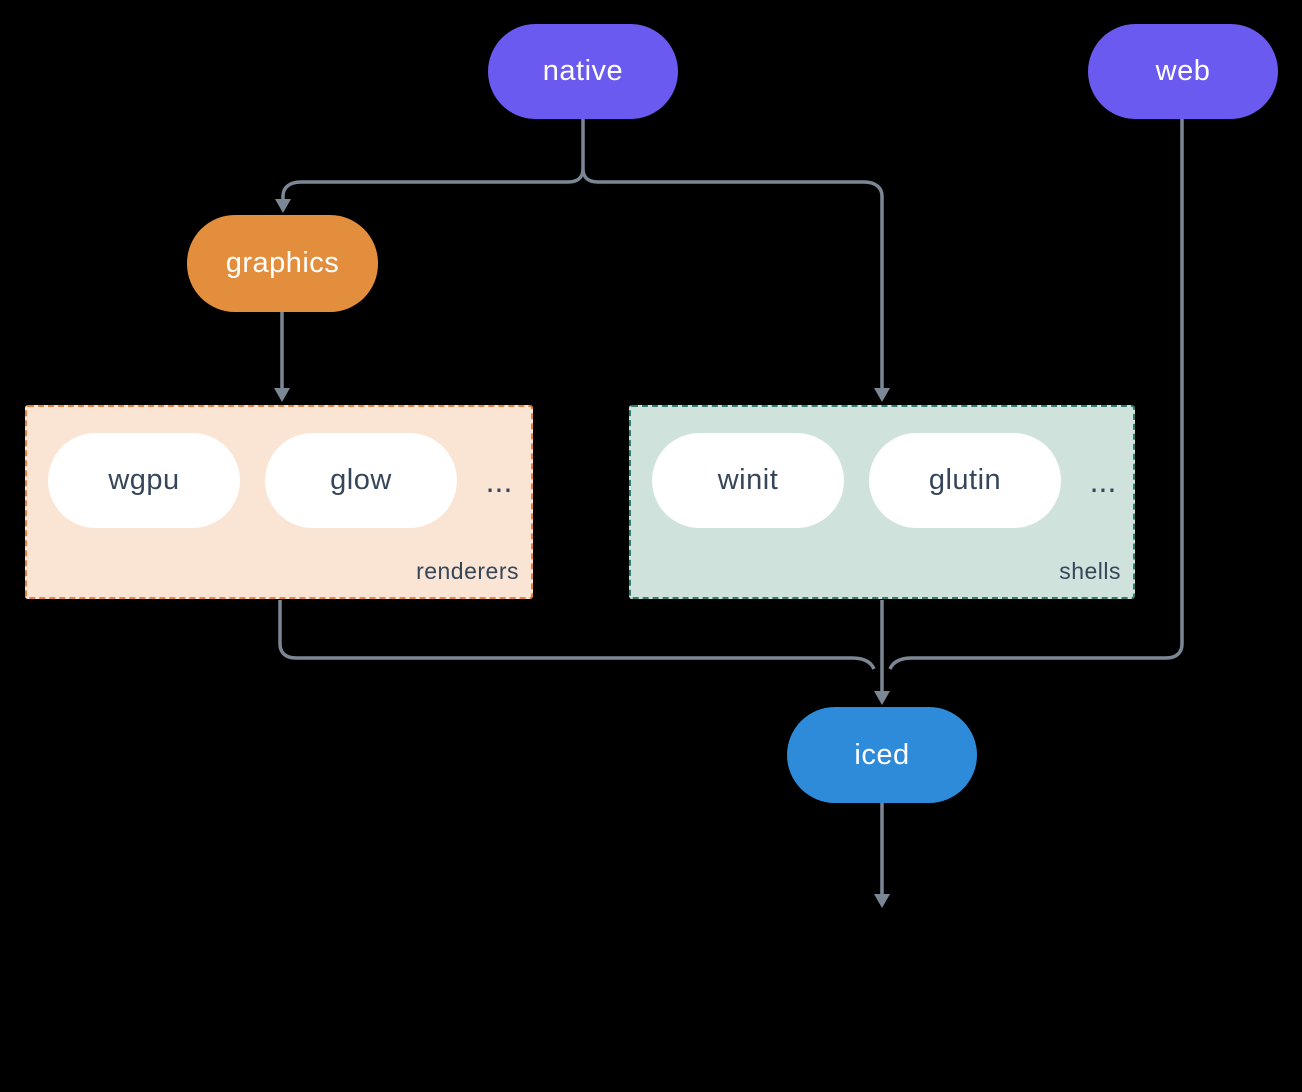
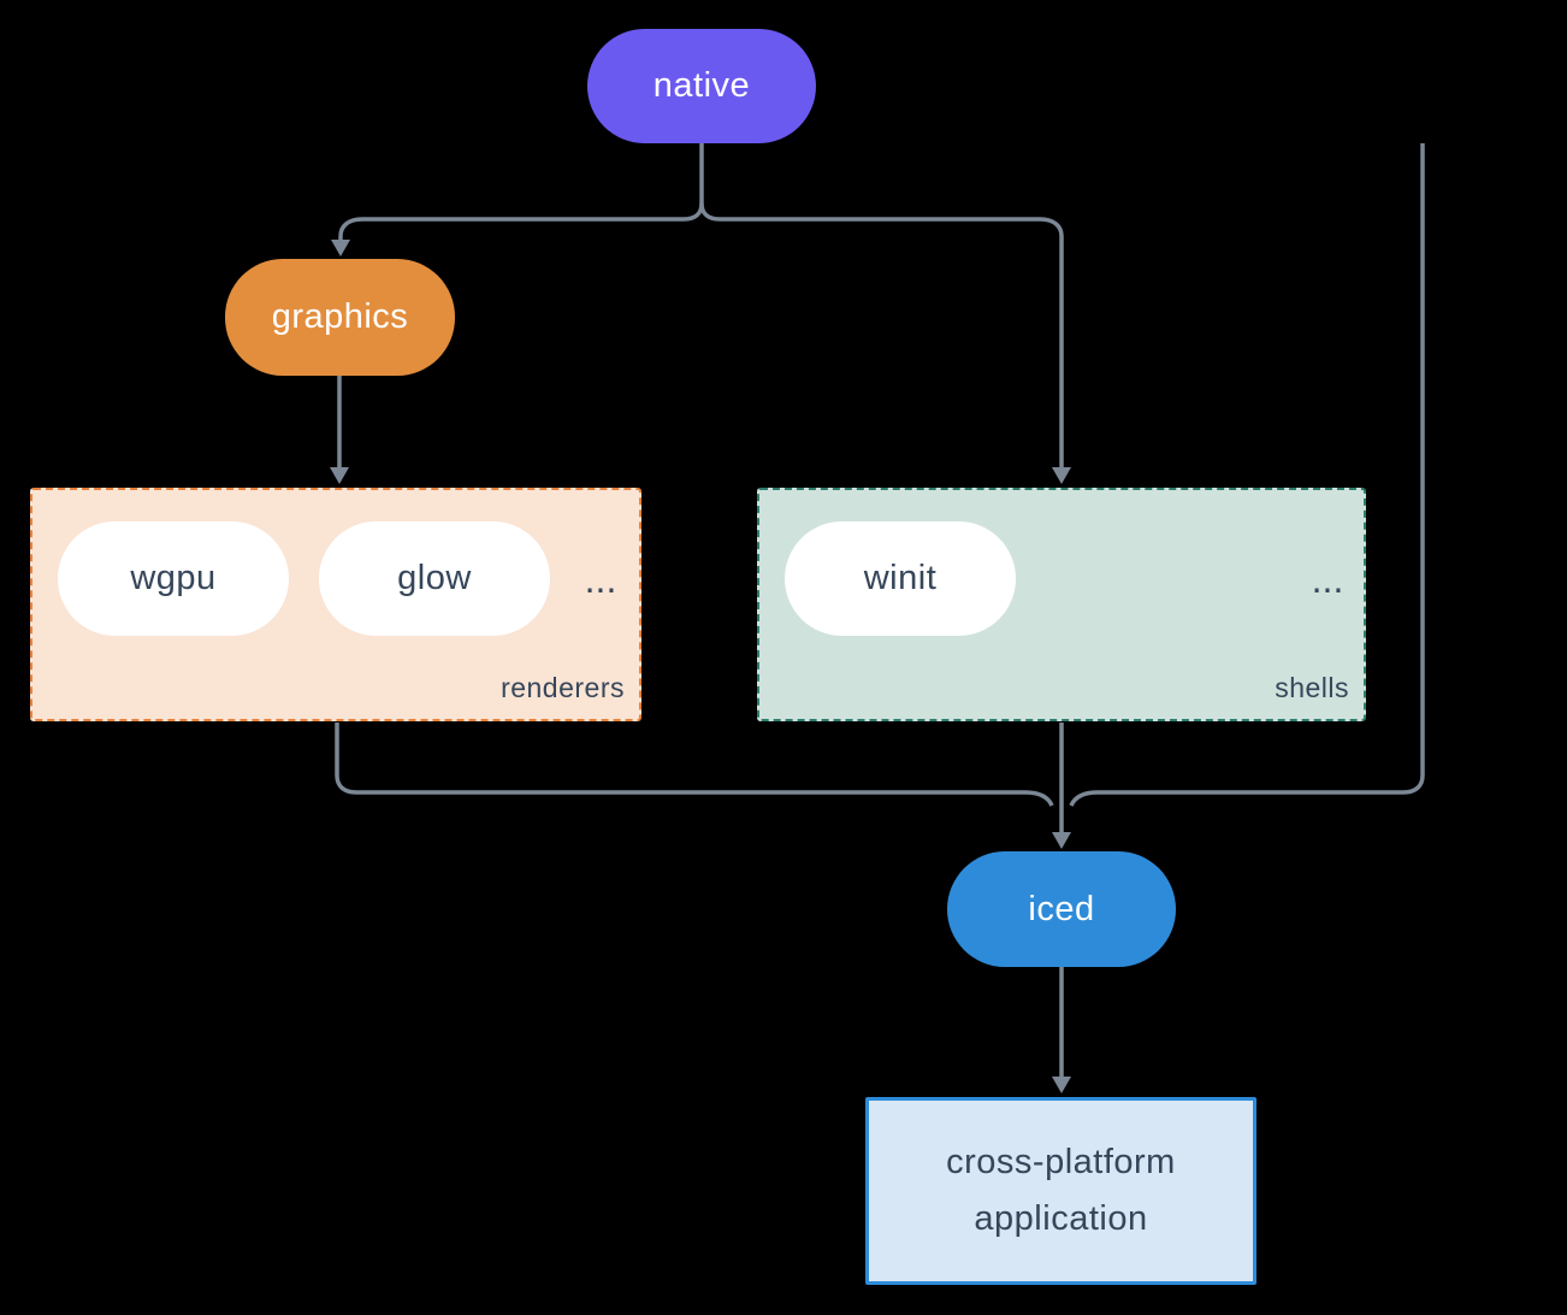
  native
- web
  graphics
  wgpu
  glow
  ...
  renderers
  winit
- glutin
  ...
  shells
  iced
+ cross-platform application
